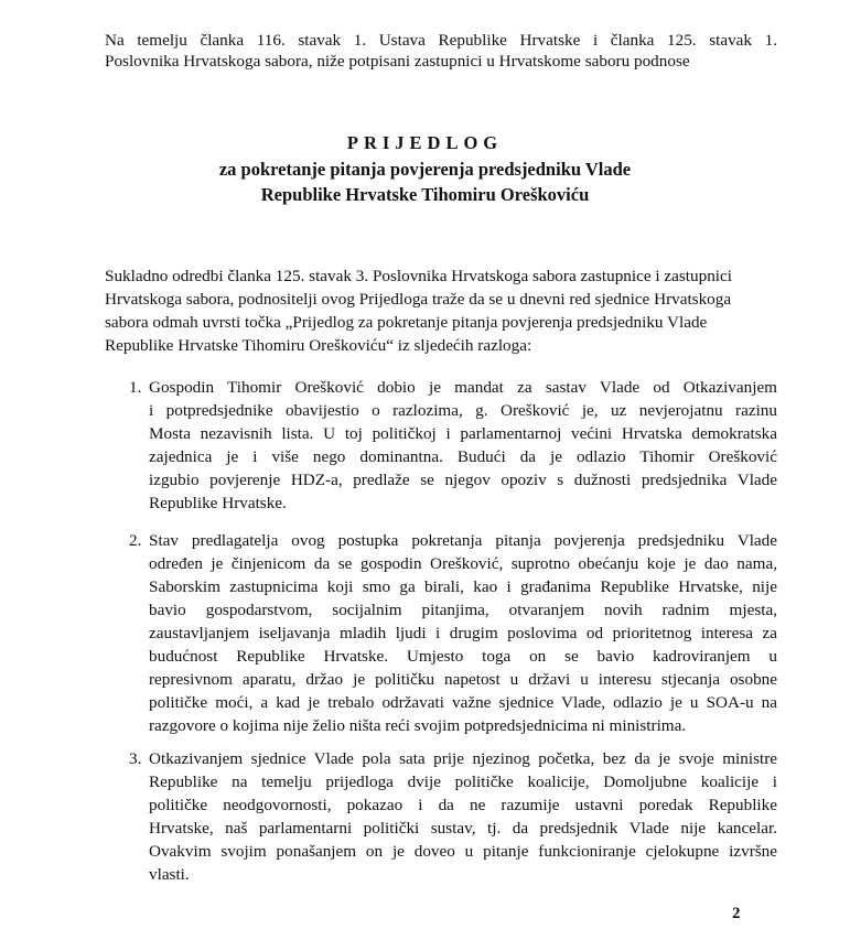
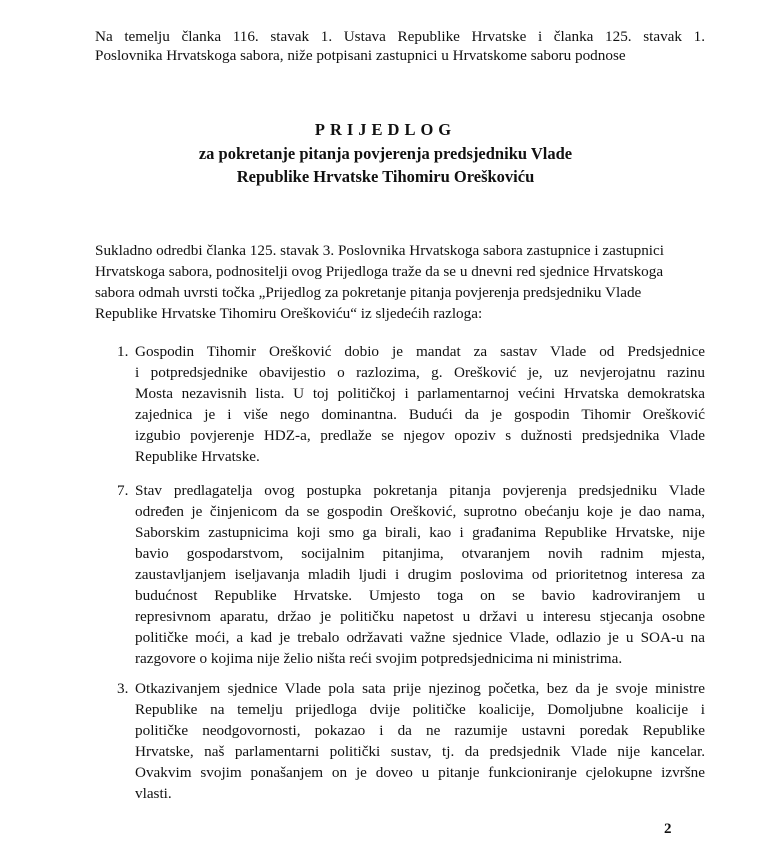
  Na temelju članka 116. stavak 1. Ustava Republike Hrvatske i članka 125. stavak 1.
  Poslovnika Hrvatskoga sabora, niže potpisani zastupnici u Hrvatskome saboru podnose
  PRIJEDLOG
  za pokretanje pitanja povjerenja predsjedniku Vlade
  Republike Hrvatske Tihomiru Oreškoviću
  Sukladno odredbi članka 125. stavak 3. Poslovnika Hrvatskoga sabora zastupnice i zastupnici
  Hrvatskoga sabora, podnositelji ovog Prijedloga traže da se u dnevni red sjednice Hrvatskoga
  sabora odmah uvrsti točka „Prijedlog za pokretanje pitanja povjerenja predsjedniku Vlade
  Republike Hrvatske Tihomiru Oreškoviću“ iz sljedećih razloga:
  1.
- Gospodin Tihomir Orešković dobio je mandat za sastav Vlade od Otkazivanjem
+ Gospodin Tihomir Orešković dobio je mandat za sastav Vlade od Predsjednice
  i potpredsjednike obavijestio o razlozima, g. Orešković je, uz nevjerojatnu razinu
  Mosta nezavisnih lista. U toj političkoj i parlamentarnoj većini Hrvatska demokratska
- zajednica je i više nego dominantna. Budući da je odlazio Tihomir Orešković
+ zajednica je i više nego dominantna. Budući da je gospodin Tihomir Orešković
  izgubio povjerenje HDZ-a, predlaže se njegov opoziv s dužnosti predsjednika Vlade
  Republike Hrvatske.
- 2.
+ 7.
  Stav predlagatelja ovog postupka pokretanja pitanja povjerenja predsjedniku Vlade
  određen je činjenicom da se gospodin Orešković, suprotno obećanju koje je dao nama,
  Saborskim zastupnicima koji smo ga birali, kao i građanima Republike Hrvatske, nije
  bavio gospodarstvom, socijalnim pitanjima, otvaranjem novih radnim mjesta,
  zaustavljanjem iseljavanja mladih ljudi i drugim poslovima od prioritetnog interesa za
  budućnost Republike Hrvatske. Umjesto toga on se bavio kadroviranjem u
  represivnom aparatu, držao je političku napetost u državi u interesu stjecanja osobne
  političke moći, a kad je trebalo održavati važne sjednice Vlade, odlazio je u SOA-u na
  razgovore o kojima nije želio ništa reći svojim potpredsjednicima ni ministrima.
  3.
  Otkazivanjem sjednice Vlade pola sata prije njezinog početka, bez da je svoje ministre
  Republike na temelju prijedloga dvije političke koalicije, Domoljubne koalicije i
  političke neodgovornosti, pokazao i da ne razumije ustavni poredak Republike
  Hrvatske, naš parlamentarni politički sustav, tj. da predsjednik Vlade nije kancelar.
  Ovakvim svojim ponašanjem on je doveo u pitanje funkcioniranje cjelokupne izvršne
  vlasti.
  2
